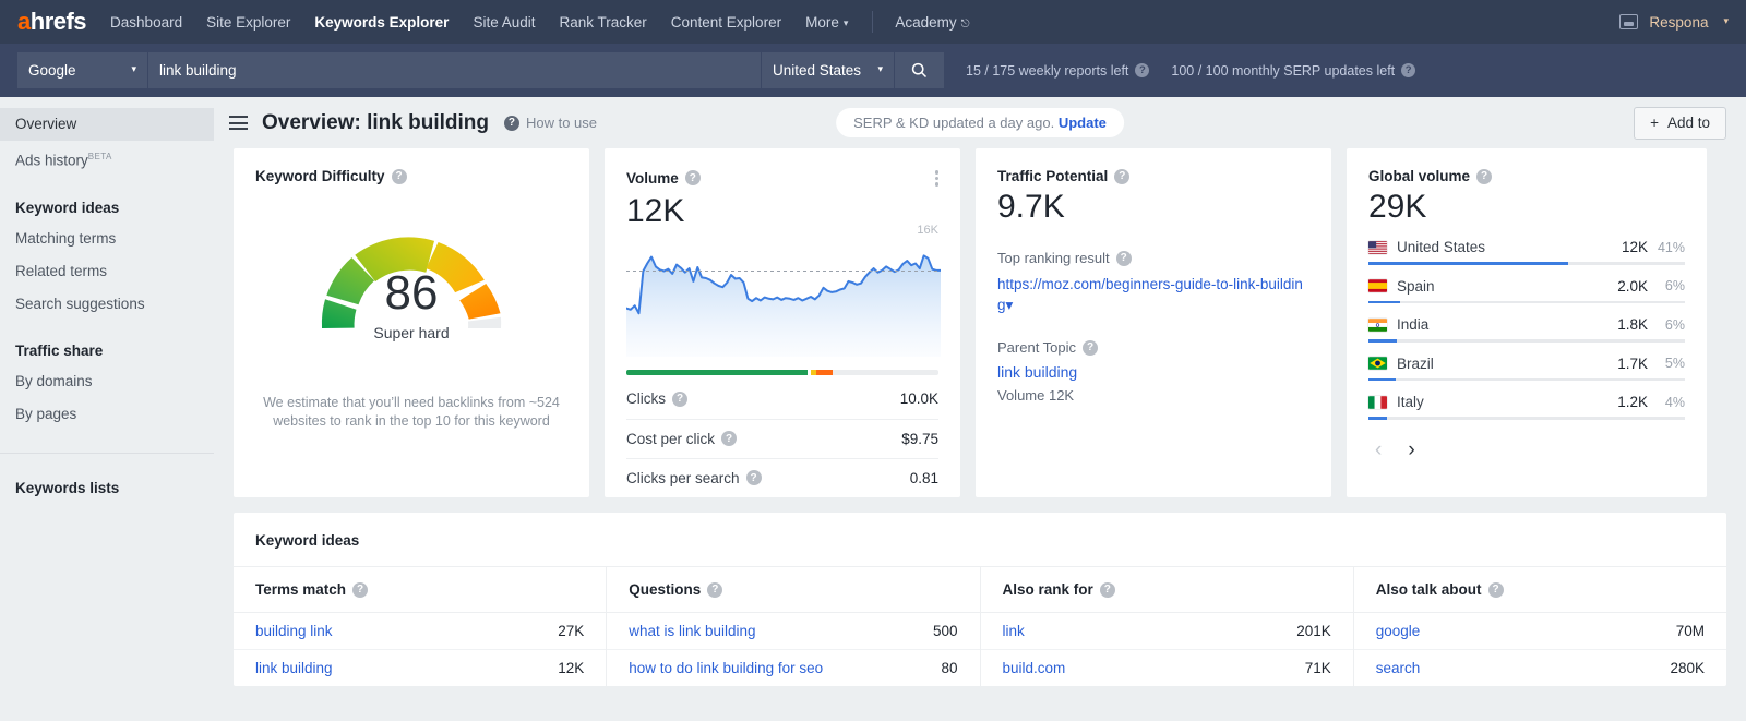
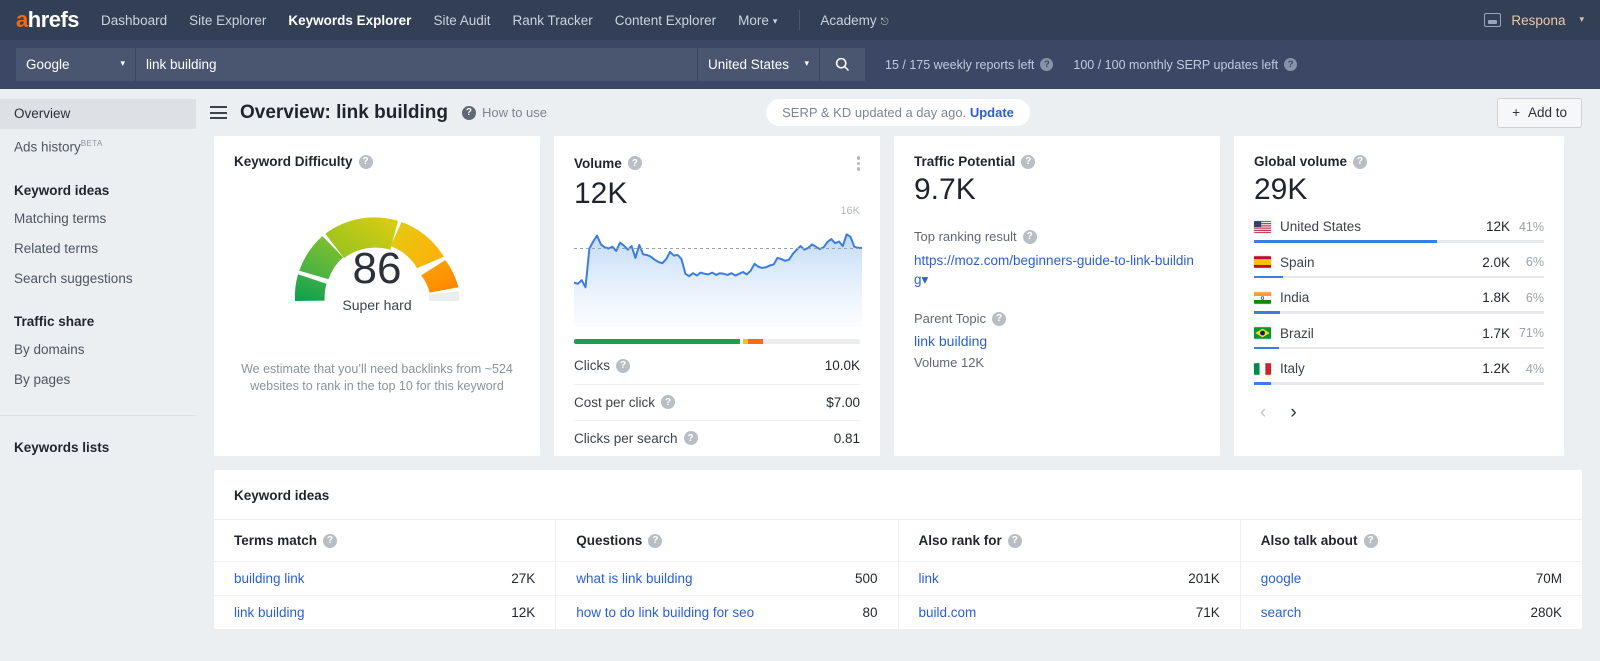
  ahrefs
  Dashboard
  Site Explorer
  Keywords Explorer
  Site Audit
  Rank Tracker
  Content Explorer
  More ▾
  Academy ⎋
  Respona
  ▾
  Google
  ▾
  link building
  United States
  ▾
  15 / 175 weekly reports left
  ?
  100 / 100 monthly SERP updates left
  ?
  Overview
  Ads historyBETA
  Keyword ideas
  Matching terms
  Related terms
  Search suggestions
  Traffic share
  By domains
  By pages
  Keywords lists
  Overview: link building
  ?
  How to use
  SERP & KD updated a day ago. Update
  +
  Add to
  Keyword Difficulty
  ?
  86
  Super hard
  We estimate that you’ll need backlinks from ~524 websites to rank in the top 10 for this keyword
  Volume
  ?
  12K
  16K
  Clicks
  ?
  10.0K
  Cost per click
  ?
- $9.75
+ $7.00
  Clicks per search
  ?
  0.81
  Traffic Potential
  ?
  9.7K
  Top ranking result
  ?
  https://moz.com/beginners-guide-to-link-building▾
  Parent Topic
  ?
  link building
  Volume 12K
  Global volume
  ?
  29K
  United States
  12K
  41%
  Spain
  2.0K
  6%
  India
  1.8K
  6%
  Brazil
  1.7K
- 5%
+ 71%
  Italy
  1.2K
  4%
  ‹
  ›
  Keyword ideas
  Terms match
  ?
  building link
  27K
  link building
  12K
  Questions
  ?
  what is link building
  500
  how to do link building for seo
  80
  Also rank for
  ?
  link
  201K
  build.com
  71K
  Also talk about
  ?
  google
  70M
  search
  280K
